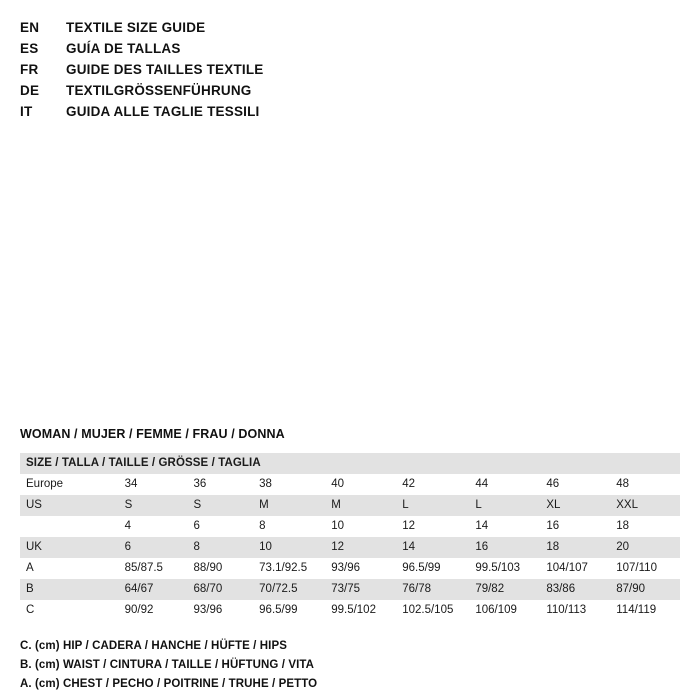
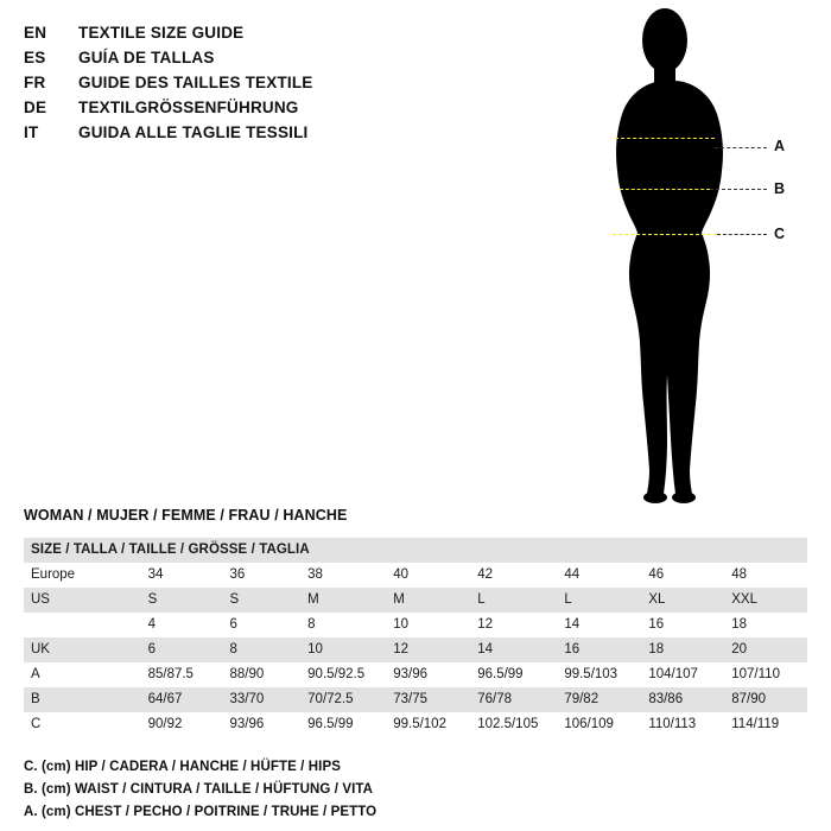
  EN
  TEXTILE SIZE GUIDE
  ES
  GUÍA DE TALLAS
  FR
  GUIDE DES TAILLES TEXTILE
  DE
  TEXTILGRÖSSENFÜHRUNG
  IT
  GUIDA ALLE TAGLIE TESSILI
+ A
+ B
+ C
- WOMAN / MUJER / FEMME / FRAU / DONNA
+ WOMAN / MUJER / FEMME / FRAU / HANCHE
  SIZE / TALLA / TAILLE / GRÖSSE / TAGLIA
  Europe	34	36	38	40	42	44	46	48
  US	S	S	M	M	L	L	XL	XXL
  	4	6	8	10	12	14	16	18
  UK	6	8	10	12	14	16	18	20
- A	85/87.5	88/90	73.1/92.5	93/96	96.5/99	99.5/103	104/107	107/110
+ A	85/87.5	88/90	90.5/92.5	93/96	96.5/99	99.5/103	104/107	107/110
- B	64/67	68/70	70/72.5	73/75	76/78	79/82	83/86	87/90
+ B	64/67	33/70	70/72.5	73/75	76/78	79/82	83/86	87/90
  C	90/92	93/96	96.5/99	99.5/102	102.5/105	106/109	110/113	114/119
  C. (cm) HIP / CADERA / HANCHE / HÜFTE / HIPS
  B. (cm) WAIST / CINTURA / TAILLE / HÜFTUNG / VITA
  A. (cm) CHEST / PECHO / POITRINE / TRUHE / PETTO
